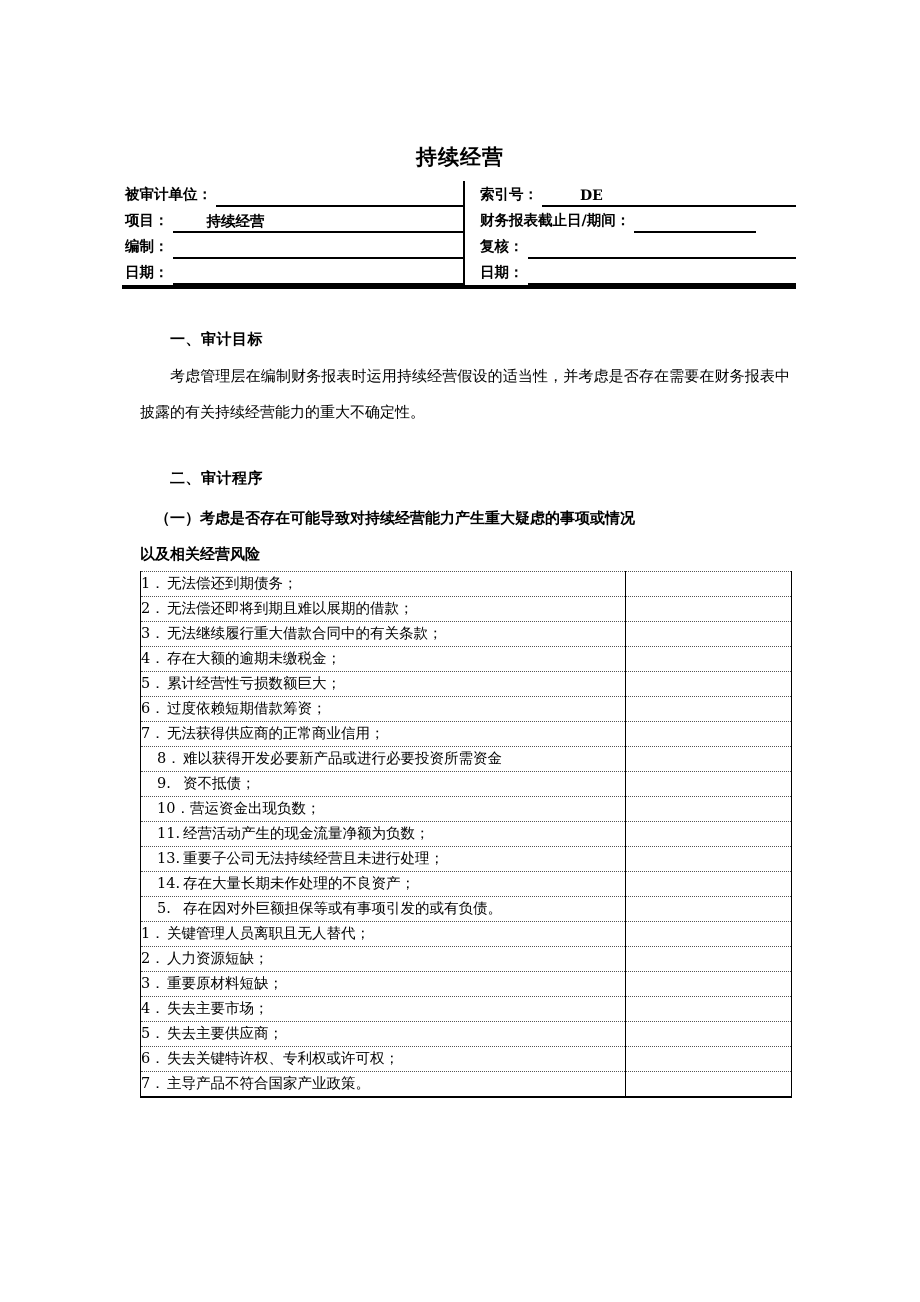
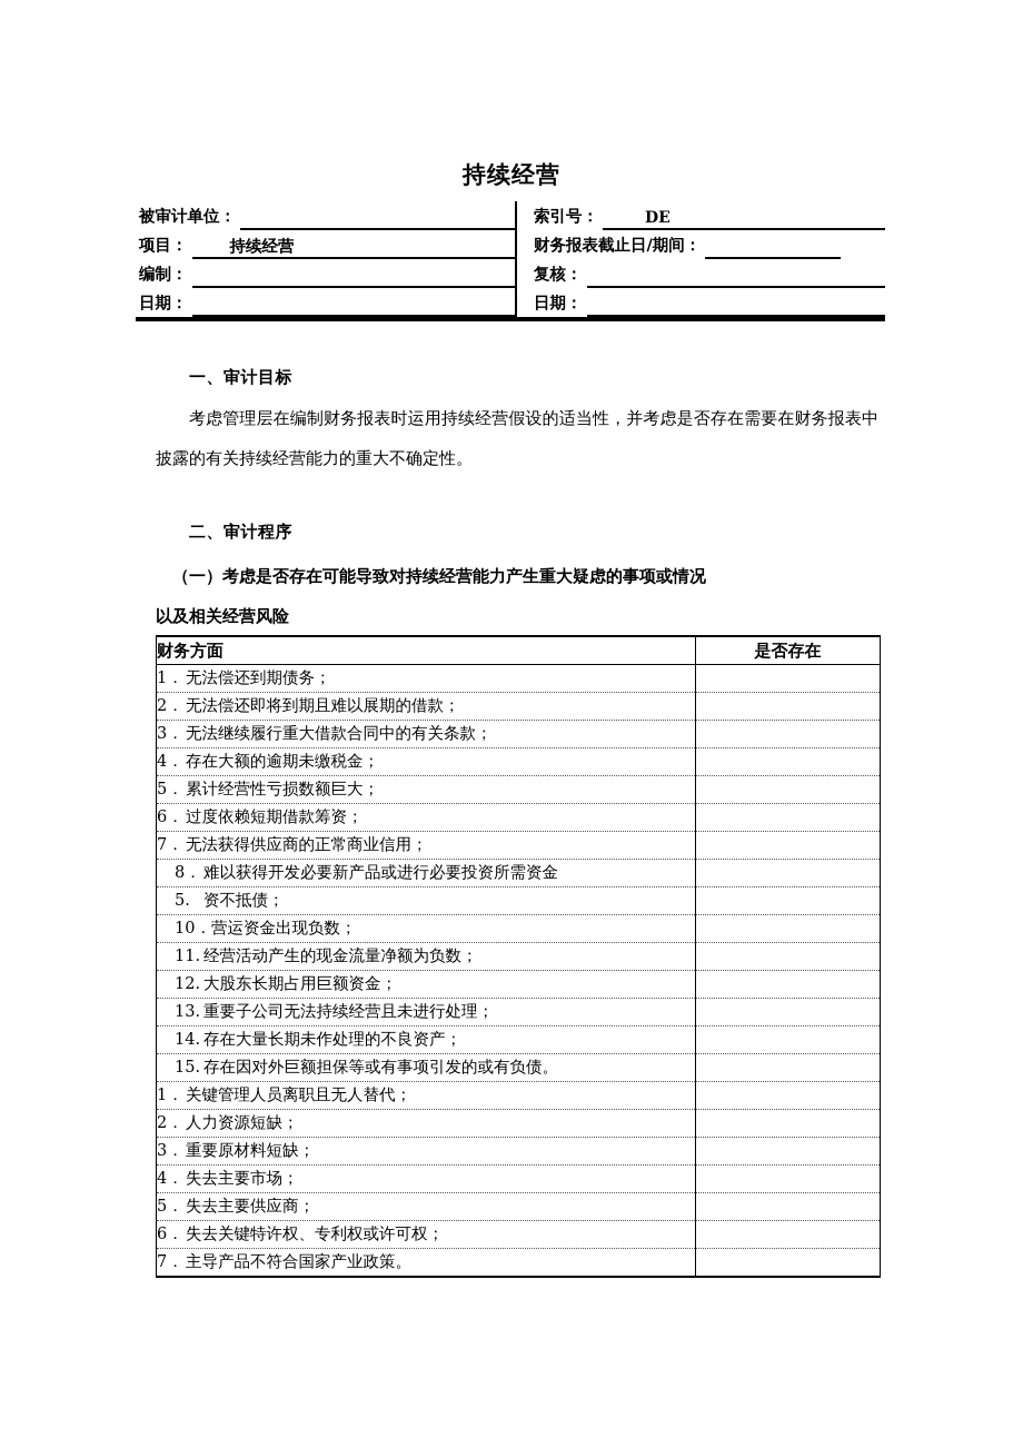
  持续经营
  被审计单位：
  项目：
  持续经营
  编制：
  日期：
  索引号：
  DE
  财务报表截止日/期间：
  复核：
  日期：
  一、审计目标
  考虑管理层在编制财务报表时运用持续经营假设的适当性，并考虑是否存在需要在财务报表中披露的有关持续经营能力的重大不确定性。
  二、审计程序
  （一）考虑是否存在可能导致对持续经营能力产生重大疑虑的事项或情况
  以及相关经营风险
+ 财务方面	是否存在
  1． 无法偿还到期债务；
  2． 无法偿还即将到期且难以展期的借款；
  3． 无法继续履行重大借款合同中的有关条款；
  4． 存在大额的逾期未缴税金；
  5． 累计经营性亏损数额巨大；
  6． 过度依赖短期借款筹资；
  7． 无法获得供应商的正常商业信用；
  8． 难以获得开发必要新产品或进行必要投资所需资金
- 9. 资不抵债；
+ 5. 资不抵债；
  10．营运资金出现负数；
  11. 经营活动产生的现金流量净额为负数；
+ 12. 大股东长期占用巨额资金；
  13. 重要子公司无法持续经营且未进行处理；
  14. 存在大量长期未作处理的不良资产；
- 5. 存在因对外巨额担保等或有事项引发的或有负债。
+ 15. 存在因对外巨额担保等或有事项引发的或有负债。
  1． 关键管理人员离职且无人替代；
  2． 人力资源短缺；
  3． 重要原材料短缺；
  4． 失去主要市场；
  5． 失去主要供应商；
  6． 失去关键特许权、专利权或许可权；
  7． 主导产品不符合国家产业政策。
